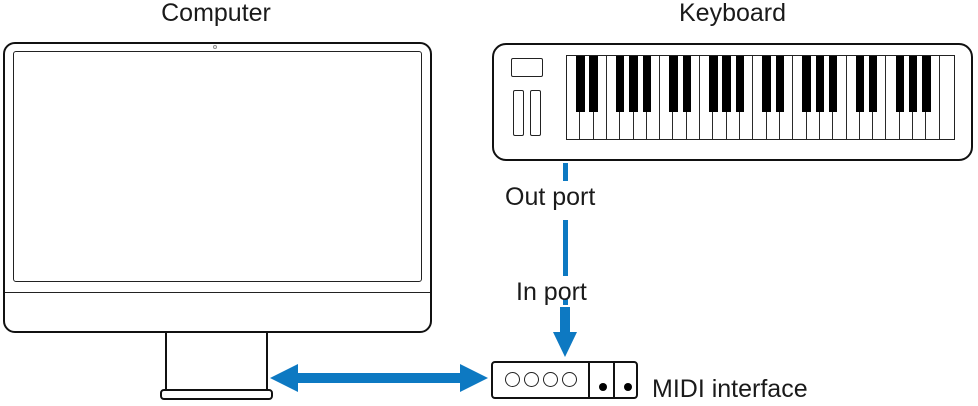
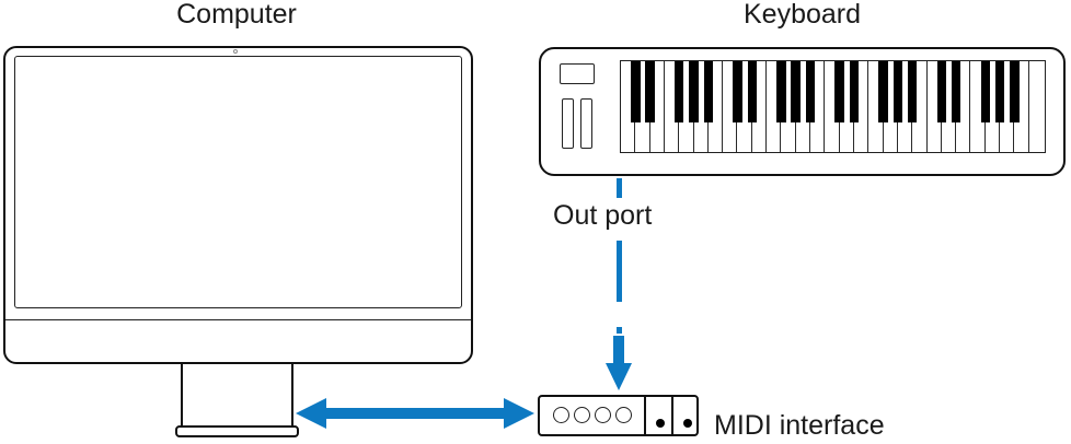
  Computer
  Keyboard
  Out port
- In port
  MIDI interface
